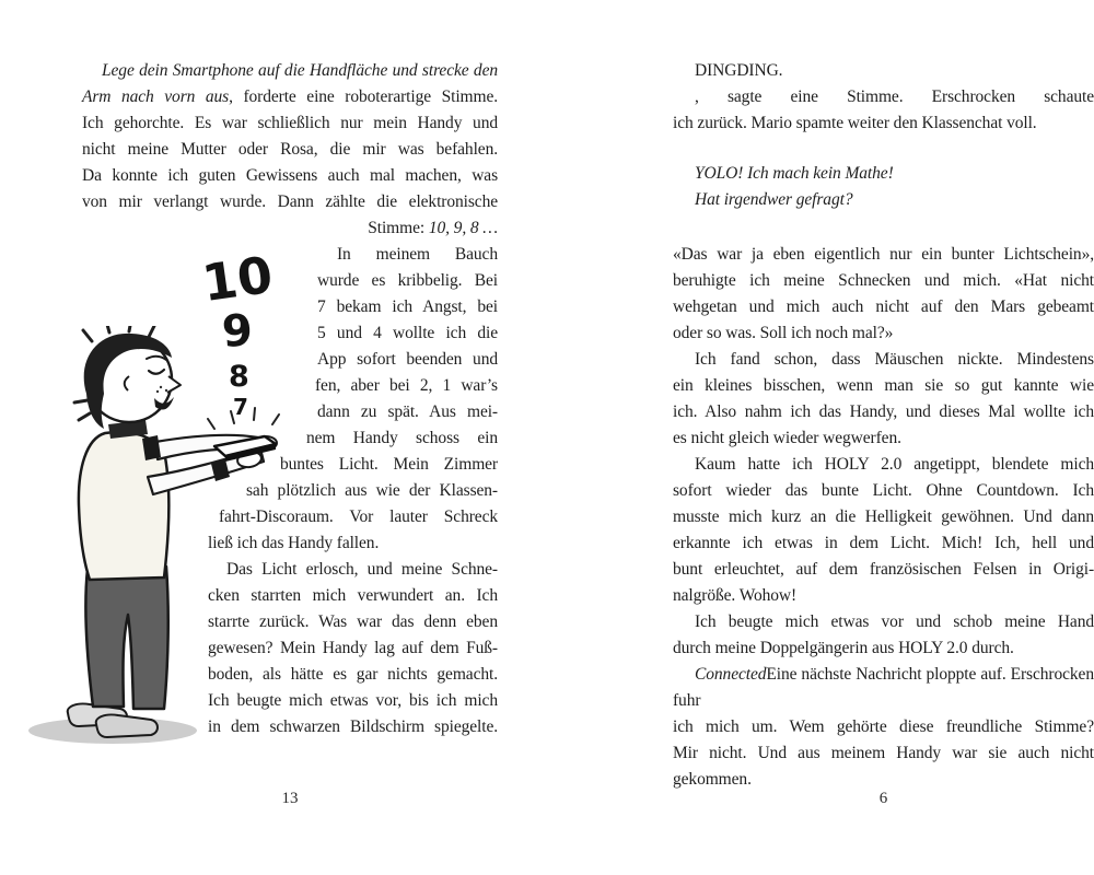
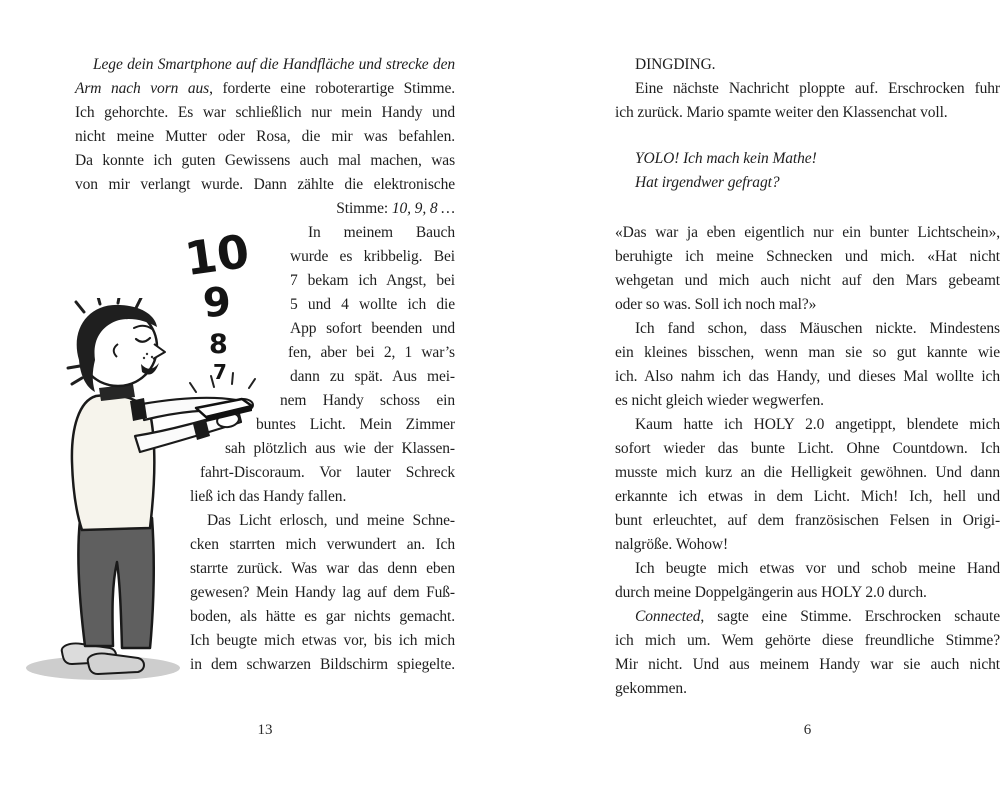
  Lege dein Smartphone auf die Handfläche und strecke den
  Arm nach vorn aus, forderte eine roboterartige Stimme.
  Ich gehorchte. Es war schließlich nur mein Handy und
  nicht meine Mutter oder Rosa, die mir was befahlen.
  Da konnte ich guten Gewissens auch mal machen, was
  von mir verlangt wurde. Dann zählte die elektronische
  Stimme: 10, 9, 8 …
  In meinem Bauch
  wurde es kribbelig. Bei
  7 bekam ich Angst, bei
  5 und 4 wollte ich die
  App sofort beenden und
  fen, aber bei 2, 1 war’s
  dann zu spät. Aus mei-
  nem Handy schoss ein
  buntes Licht. Mein Zimmer
  sah plötzlich aus wie der Klassen-
  fahrt-Discoraum. Vor lauter Schreck
  ließ ich das Handy fallen.
  Das Licht erlosch, und meine Schne-
  cken starrten mich verwundert an. Ich
  starrte zurück. Was war das denn eben
  gewesen? Mein Handy lag auf dem Fuß-
  boden, als hätte es gar nichts gemacht.
  Ich beugte mich etwas vor, bis ich mich
  in dem schwarzen Bildschirm spiegelte.
  DINGDING.
- , sagte eine Stimme. Erschrocken schaute
+ Eine nächste Nachricht ploppte auf. Erschrocken fuhr
  ich zurück. Mario spamte weiter den Klassenchat voll.
  YOLO! Ich mach kein Mathe!
  Hat irgendwer gefragt?
  «Das war ja eben eigentlich nur ein bunter Lichtschein»,
  beruhigte ich meine Schnecken und mich. «Hat nicht
  wehgetan und mich auch nicht auf den Mars gebeamt
  oder so was. Soll ich noch mal?»
  Ich fand schon, dass Mäuschen nickte. Mindestens
  ein kleines bisschen, wenn man sie so gut kannte wie
  ich. Also nahm ich das Handy, und dieses Mal wollte ich
  es nicht gleich wieder wegwerfen.
  Kaum hatte ich HOLY 2.0 angetippt, blendete mich
  sofort wieder das bunte Licht. Ohne Countdown. Ich
  musste mich kurz an die Helligkeit gewöhnen. Und dann
  erkannte ich etwas in dem Licht. Mich! Ich, hell und
  bunt erleuchtet, auf dem französischen Felsen in Origi-
  nalgröße. Wohow!
  Ich beugte mich etwas vor und schob meine Hand
  durch meine Doppelgängerin aus HOLY 2.0 durch.
- ConnectedEine nächste Nachricht ploppte auf. Erschrocken fuhr
+ Connected, sagte eine Stimme. Erschrocken schaute
  ich mich um. Wem gehörte diese freundliche Stimme?
  Mir nicht. Und aus meinem Handy war sie auch nicht
  gekommen.
  8
  7
  13
  6
